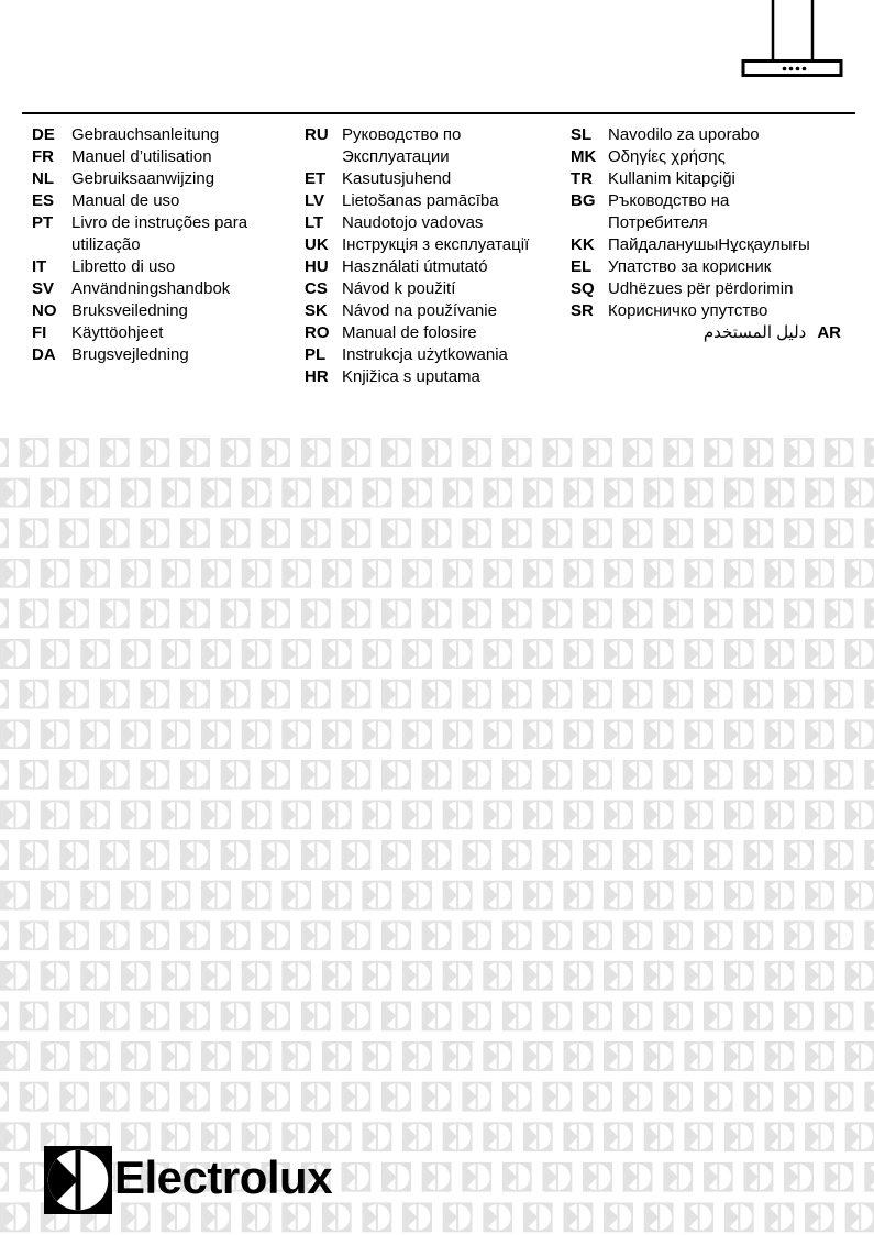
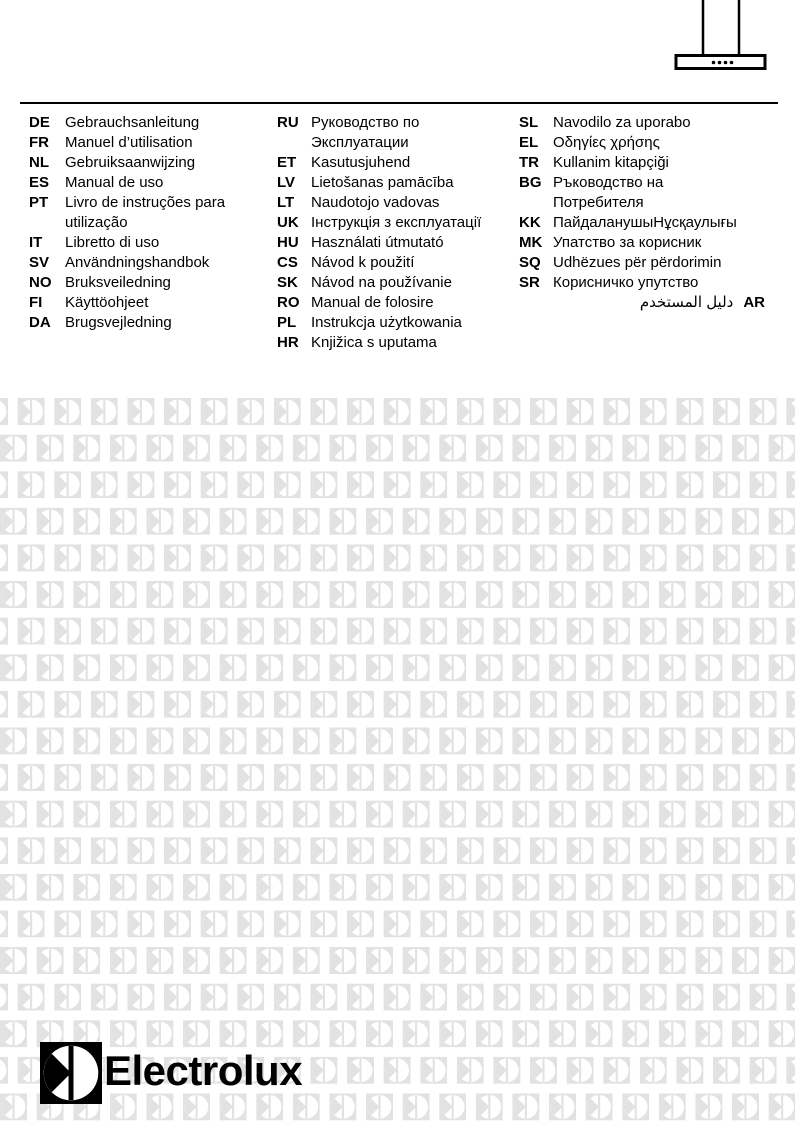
  DE
  Gebrauchsanleitung
  FR
  Manuel d’utilisation
  NL
  Gebruiksaanwijzing
  ES
  Manual de uso
  PT
  Livro de instruções para
  utilização
  IT
  Libretto di uso
  SV
  Användningshandbok
  NO
  Bruksveiledning
  FI
  Käyttöohjeet
  DA
  Brugsvejledning
  RU
  Руководство по
  Эксплуатации
  ET
  Kasutusjuhend
  LV
  Lietošanas pamācība
  LT
  Naudotojo vadovas
  UK
  Інструкція з експлуатації
  HU
  Használati útmutató
  CS
  Návod k použití
  SK
  Návod na používanie
  RO
  Manual de folosire
  PL
  Instrukcja użytkowania
  HR
  Knjižica s uputama
  SL
  Navodilo za uporabo
- MK
+ EL
  Οδηγίες χρήσης
  TR
  Kullanim kitapçiği
  BG
  Ръководство на
  Потребителя
  KK
  ПайдаланушыНұсқаулығы
- EL
+ MK
  Упатство за корисник
  SQ
  Udhëzues për përdorimin
  SR
  Корисничко упутство
  دليل المستخدم
  AR
  Electrolux
